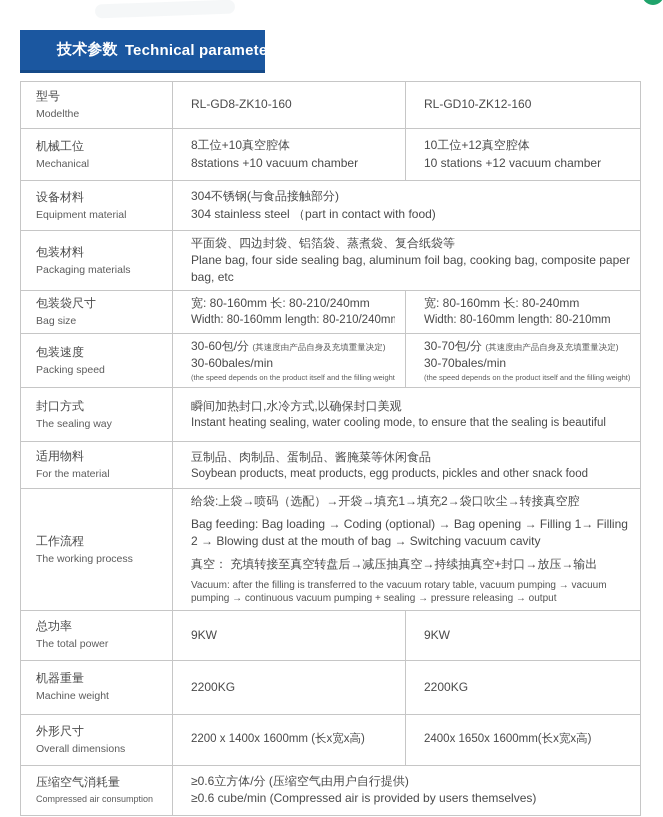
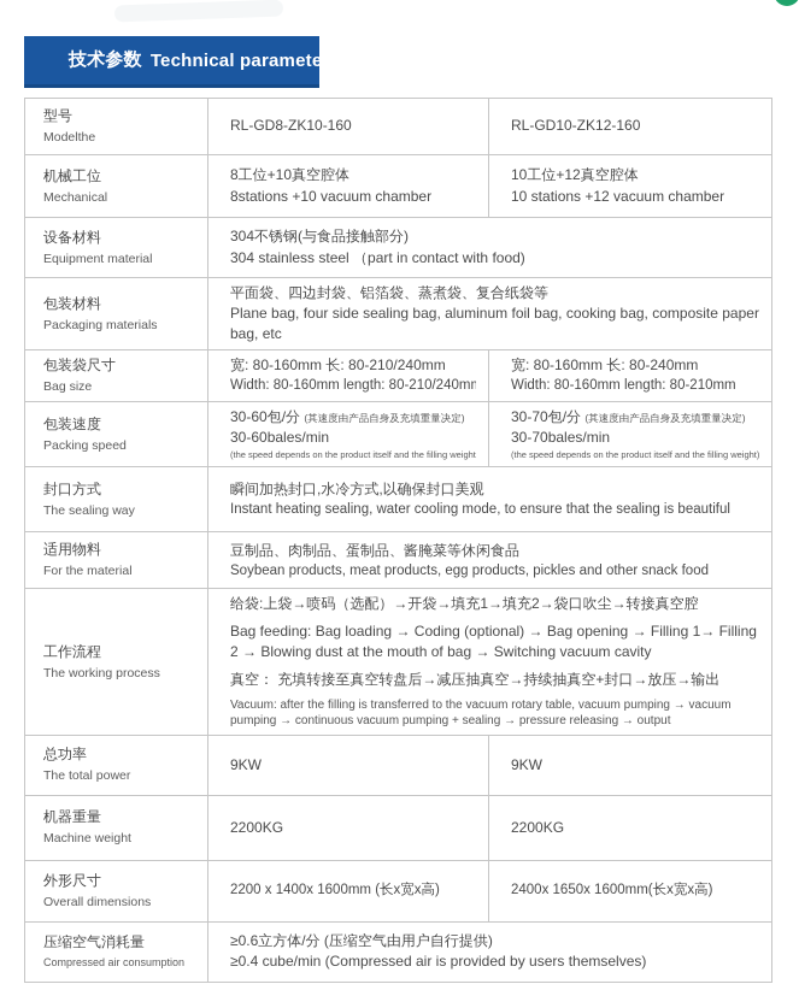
  技术参数
  Technical parameters
  型号 Modelthe	RL-GD8-ZK10-160	RL-GD10-ZK12-160
  机械工位 Mechanical	8工位+10真空腔体 8stations +10 vacuum chamber	10工位+12真空腔体 10 stations +12 vacuum chamber
  设备材料 Equipment material	304不锈钢(与食品接触部分) 304 stainless steel （part in contact with food)
  包装材料 Packaging materials	平面袋、四边封袋、铝箔袋、蒸煮袋、复合纸袋等 Plane bag, four side sealing bag, aluminum foil bag, cooking bag, composite paper bag, etc
  包装袋尺寸 Bag size	宽: 80-160mm 长: 80-210/240mm Width: 80-160mm length: 80-210/240m	宽: 80-160mm 长: 80-240mm Width: 80-160mm length: 80-210mm
  包装速度 Packing speed	30-60包/分 (其速度由产品自身及充填重量决定) 30-60bales/min (the speed depends on the product itself and the filling weight	30-70包/分 (其速度由产品自身及充填重量决定) 30-70bales/min (the speed depends on the product itself and the filling weight)
  封口方式 The sealing way	瞬间加热封口,水冷方式,以确保封口美观 Instant heating sealing, water cooling mode, to ensure that the sealing is beautiful
  适用物料 For the material	豆制品、肉制品、蛋制品、酱腌菜等休闲食品 Soybean products, meat products, egg products, pickles and other snack food
  工作流程 The working process	给袋:上袋→喷码（选配）→开袋→填充1→填充2→袋口吹尘→转接真空腔 Bag feeding: Bag loading → Coding (optional) → Bag opening → Filling 1→ Filling 2 → Blowing dust at the mouth of bag → Switching vacuum cavity 真空： 充填转接至真空转盘后→减压抽真空→持续抽真空+封口→放压→输出 Vacuum: after the filling is transferred to the vacuum rotary table, vacuum pumping → vacuum pumping → continuous vacuum pumping + sealing → pressure releasing → output
  总功率 The total power	9KW	9KW
  机器重量 Machine weight	2200KG	2200KG
  外形尺寸 Overall dimensions	2200 x 1400x 1600mm (长x宽x高)	2400x 1650x 1600mm(长x宽x高)
- 压缩空气消耗量 Compressed air consumption	≥0.6立方体/分 (压缩空气由用户自行提供) ≥0.6 cube/min (Compressed air is provided by users themselves)
+ 压缩空气消耗量 Compressed air consumption	≥0.6立方体/分 (压缩空气由用户自行提供) ≥0.4 cube/min (Compressed air is provided by users themselves)
